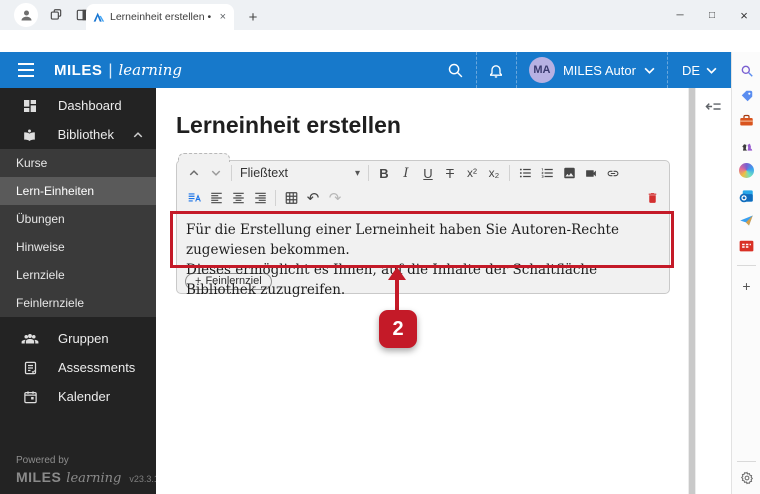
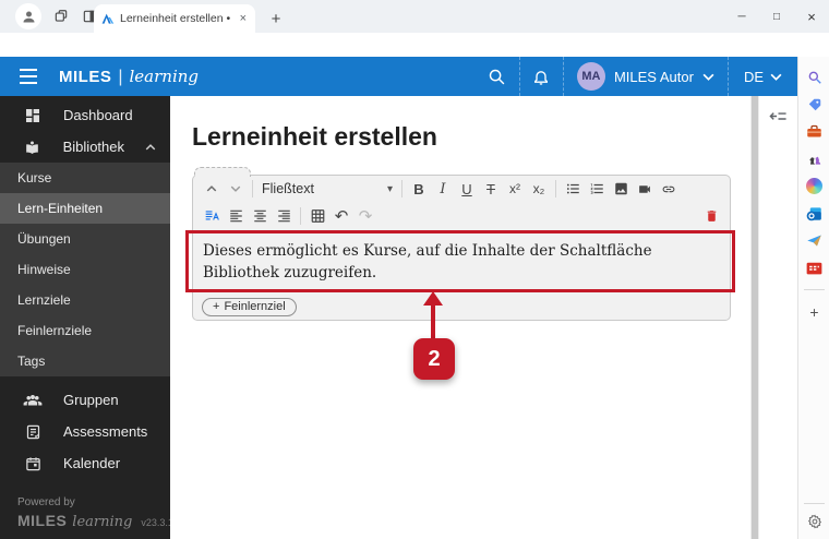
  Lerneinheit erstellen •
  ×
  +
  ─
  □
  ×
  MILES
  |
  learning
  MA
  MILES Autor
  DE
  Dashboard
  Bibliothek
  Kurse
  Lern-Einheiten
  Übungen
  Hinweise
  Lernziele
  Feinlernziele
+ Tags
  Gruppen
  Assessments
  Kalender
  Powered by
  MILES
  learning
  v23.3.
  Lerneinheit erstellen
  Fließtext
  ▾
  B
  I
  U
  T
  x²
  x₂
  ↶
  ↷
- Für die Erstellung einer Lerneinheit haben Sie Autoren-Rechte zugewiesen bekommen.
- Dieses ermöglicht es Ihnen, auf die Inhalte der Schaltfläche Bibliothek zuzugreifen.
+ Dieses ermöglicht es Kurse, auf die Inhalte der Schaltfläche Bibliothek zuzugreifen.
  +
  Feinlernziel
  2
  +
